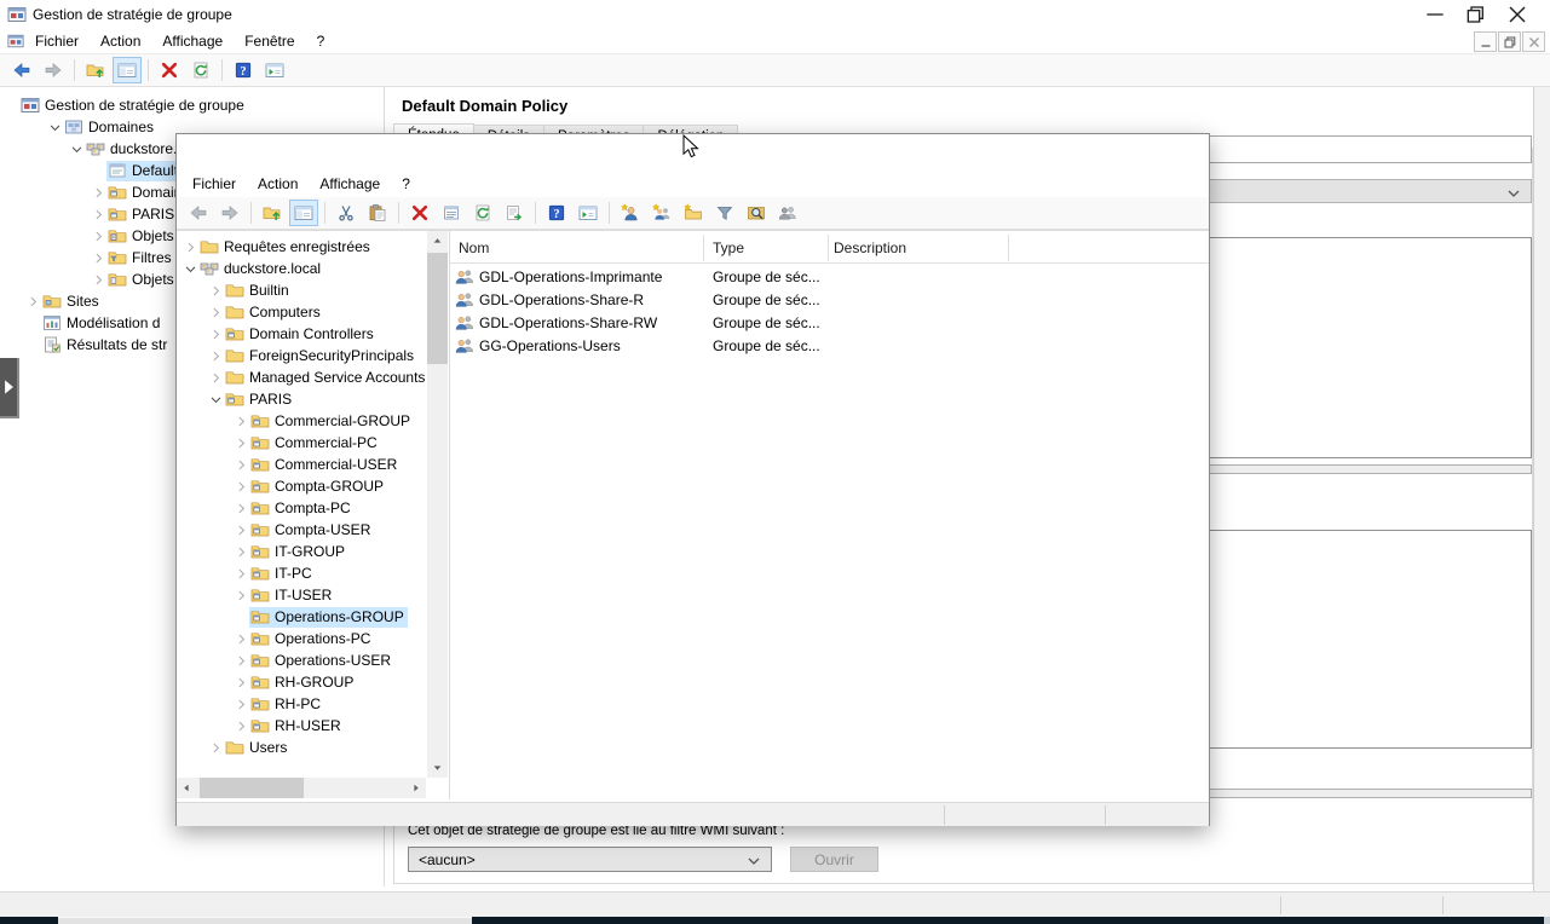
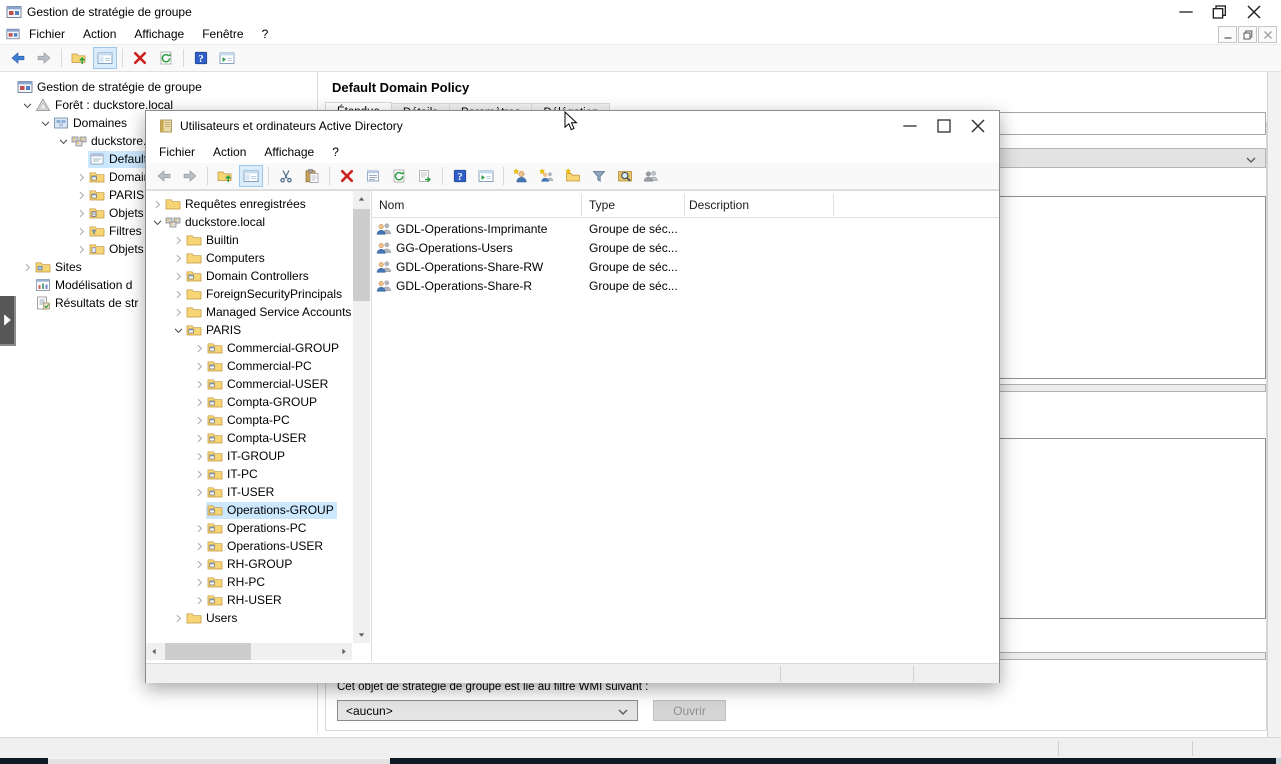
  Gestion de stratégie de groupe
  Fichier
  Action
  Affichage
  Fenêtre
  ?
  ?
  Gestion de stratégie de groupe
+ Forêt : duckstore.local
  Domaines
  duckstore
  Defaul
  Domai
  PARIS
  Objets
  Filtres
  Objets
  Sites
  Modélisation d
  Résultats de str
  Default Domain Policy
  Cet objet de stratégie de groupe est lié au filtre WMI suivant :
  <aucun>
  Ouvrir
+ Utilisateurs et ordinateurs Active Directory
  Fichier
  Action
  Affichage
  ?
  ?
  Requêtes enregistrées
  duckstore.local
  Builtin
  Computers
  Domain Controllers
  ForeignSecurityPrincipals
  Managed Service Accounts
  PARIS
  Commercial-GROUP
  Commercial-PC
  Commercial-USER
  Compta-GROUP
  Compta-PC
  Compta-USER
  IT-GROUP
  IT-PC
  IT-USER
  Operations-GROUP
  Operations-PC
  Operations-USER
  RH-GROUP
  RH-PC
  RH-USER
  Users
  Nom
  Type
  Description
  GDL-Operations-Imprimante
  Groupe de séc...
- GDL-Operations-Share-R
+ GG-Operations-Users
  Groupe de séc...
  GDL-Operations-Share-RW
  Groupe de séc...
- GG-Operations-Users
+ GDL-Operations-Share-R
  Groupe de séc...
